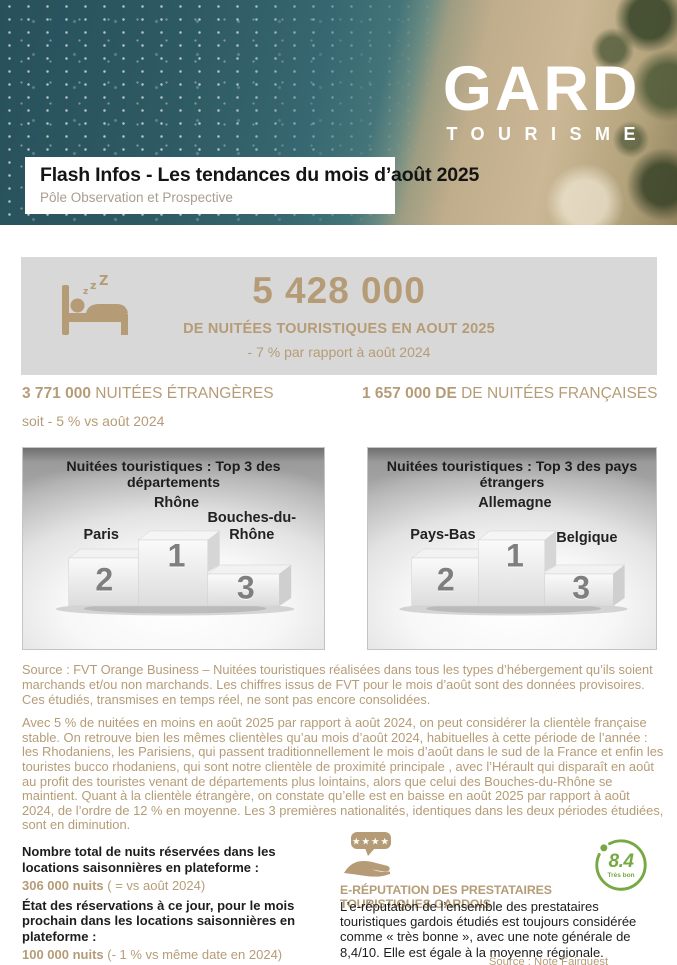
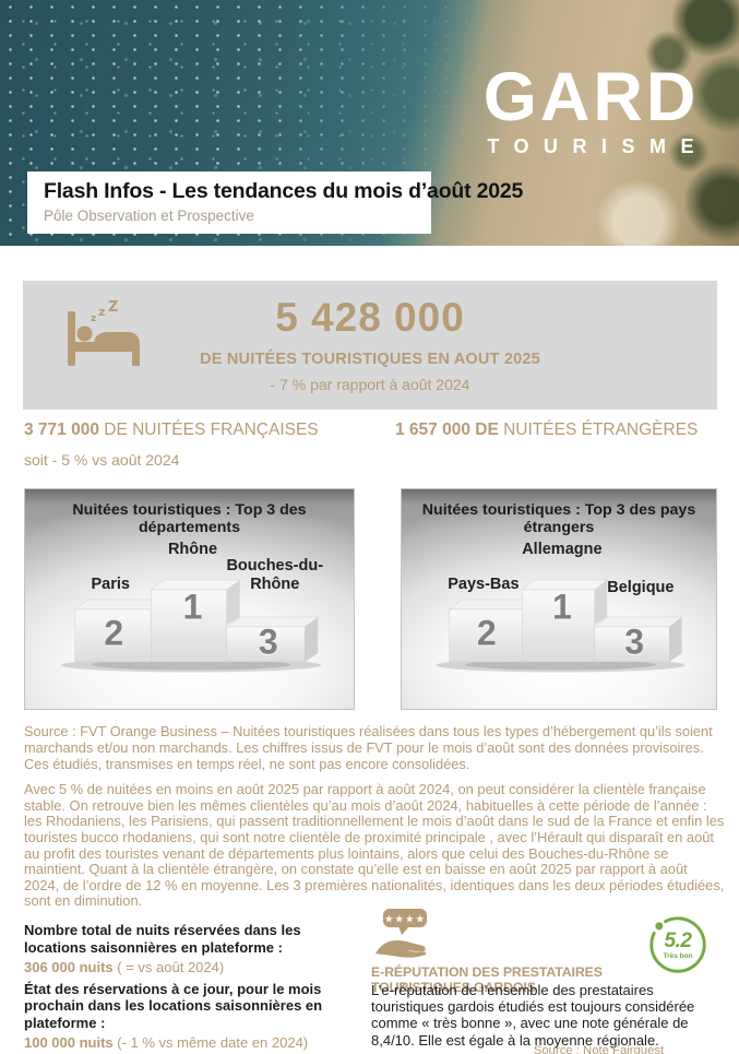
  GARD
  TOURISME
  Flash Infos - Les tendances du mois d’août 2025
  Pôle Observation et Prospective
  z
  z
  Z
  5 428 000
  DE NUITÉES TOURISTIQUES EN AOUT 2025
  - 7 % par rapport à août 2024
- 3 771 000 NUITÉES ÉTRANGÈRES
+ 3 771 000 DE NUITÉES FRANÇAISES
  soit - 5 % vs août 2024
- 1 657 000 DE DE NUITÉES FRANÇAISES
+ 1 657 000 DE NUITÉES ÉTRANGÈRES
  Nuitées touristiques : Top 3 des départements
  Rhône
  Paris
  Bouches-du-Rhône
  1
  2
  3
  Nuitées touristiques : Top 3 des pays étrangers
  Allemagne
  Pays-Bas
  Belgique
  1
  2
  3
  Source : FVT Orange Business – Nuitées touristiques réalisées dans tous les types d’hébergement qu’ils soient marchands et/ou non marchands. Les chiffres issus de FVT pour le mois d’août sont des données provisoires. Ces étudiés, transmises en temps réel, ne sont pas encore consolidées.
  Avec 5 % de nuitées en moins en août 2025 par rapport à août 2024, on peut considérer la clientèle française stable. On retrouve bien les mêmes clientèles qu’au mois d’août 2024, habituelles à cette période de l’année : les Rhodaniens, les Parisiens, qui passent traditionnellement le mois d’août dans le sud de la France et enfin les touristes bucco rhodaniens, qui sont notre clientèle de proximité principale , avec l’Hérault qui disparaît en août au profit des touristes venant de départements plus lointains, alors que celui des Bouches-du-Rhône se maintient. Quant à la clientèle étrangère, on constate qu’elle est en baisse en août 2025 par rapport à août 2024, de l’ordre de 12 % en moyenne. Les 3 premières nationalités, identiques dans les deux périodes étudiées, sont en diminution.
  Nombre total de nuits réservées dans les locations saisonnières en plateforme :
  306 000 nuits ( = vs août 2024)
  État des réservations à ce jour, pour le mois prochain dans les locations saisonnières en plateforme :
  100 000 nuits (- 1 % vs même date en 2024)
  ★★★★
- 8.4
+ 5.2
  E-RÉPUTATION DES PRESTATAIRES TOURISTIQUES GARDOIS
  L’e-réputation de l’ensemble des prestataires touristiques gardois étudiés est toujours considérée comme « très bonne », avec une note générale de 8,4/10. Elle est égale à la moyenne régionale.
  Source : Note Fairguest
